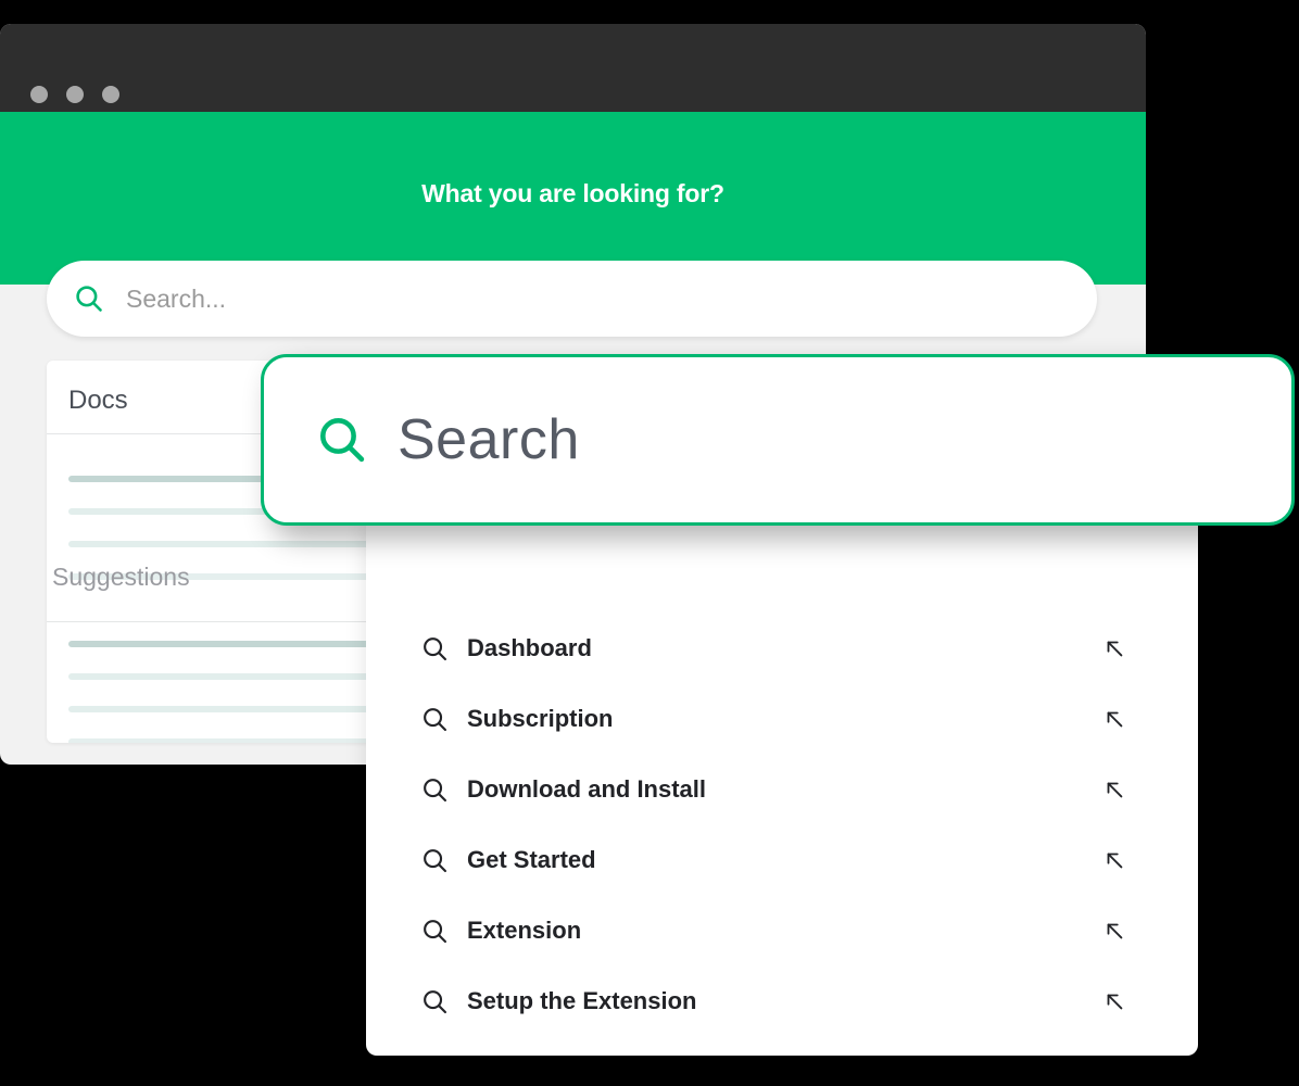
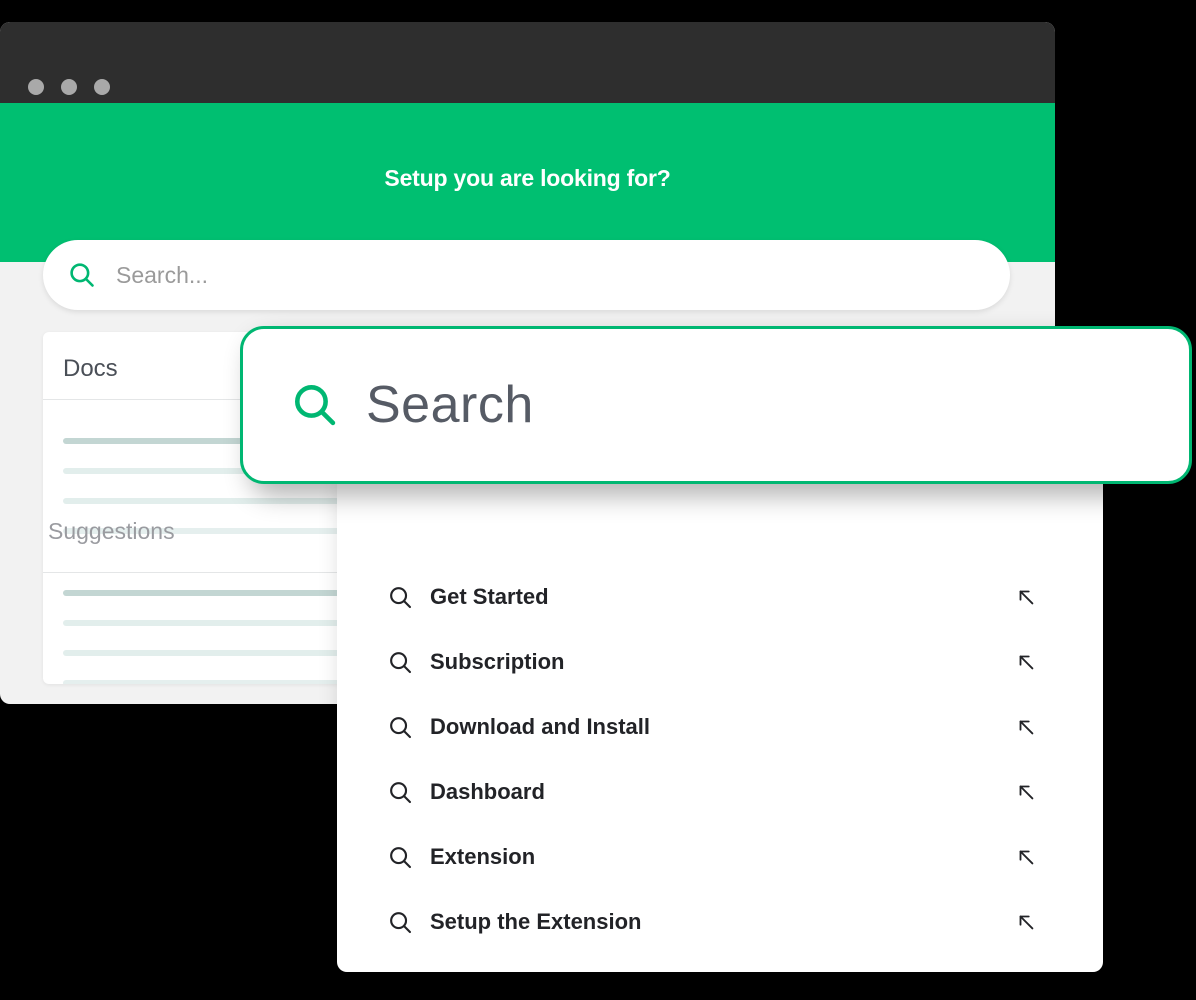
- What you are looking for?
+ Setup you are looking for?
  Search...
  Docs
  Suggestions
- Dashboard
+ Get Started
  Subscription
  Download and Install
- Get Started
+ Dashboard
  Extension
  Setup the Extension
  Search
